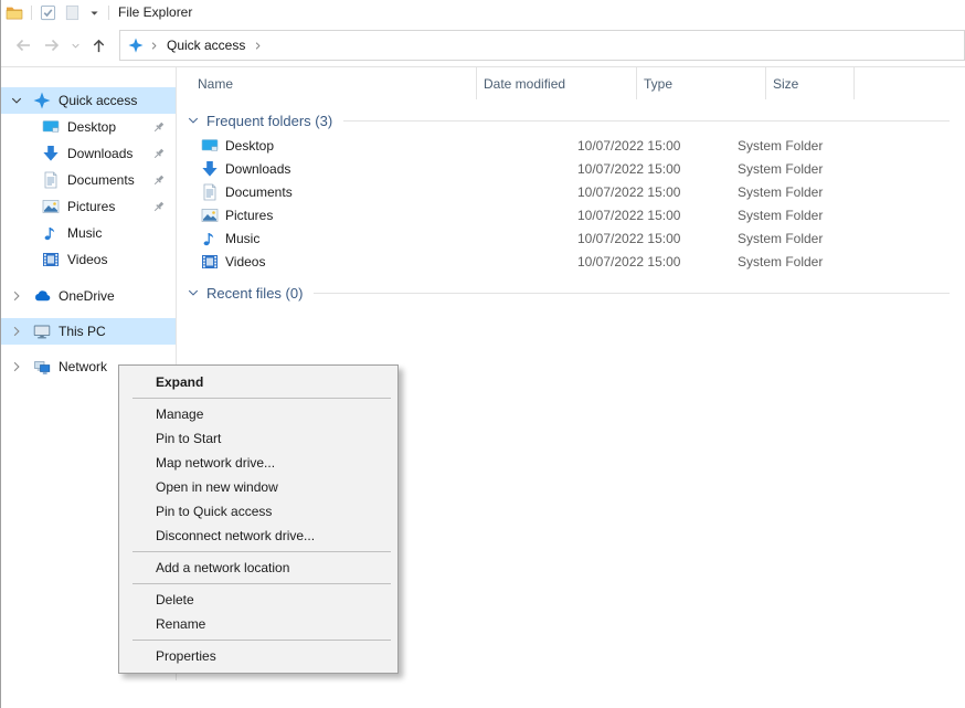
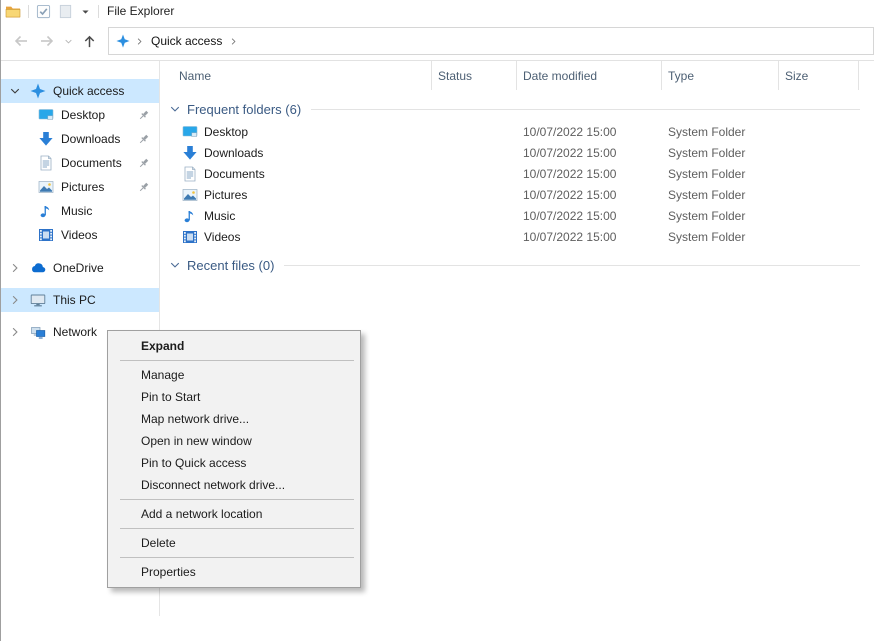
  File Explorer
  Quick access
  Quick access
  Desktop
  Downloads
  Documents
  Pictures
  Music
  Videos
  OneDrive
  This PC
  Network
  Name
+ Status
  Date modified
  Type
  Size
- Frequent folders (3)
+ Frequent folders (6)
  Desktop
  10/07/2022 15:00
  System Folder
  Downloads
  10/07/2022 15:00
  System Folder
  Documents
  10/07/2022 15:00
  System Folder
  Pictures
  10/07/2022 15:00
  System Folder
  Music
  10/07/2022 15:00
  System Folder
  Videos
  10/07/2022 15:00
  System Folder
  Recent files (0)
  Expand
  Manage
  Pin to Start
  Map network drive...
  Open in new window
  Pin to Quick access
  Disconnect network drive...
  Add a network location
  Delete
- Rename
  Properties
